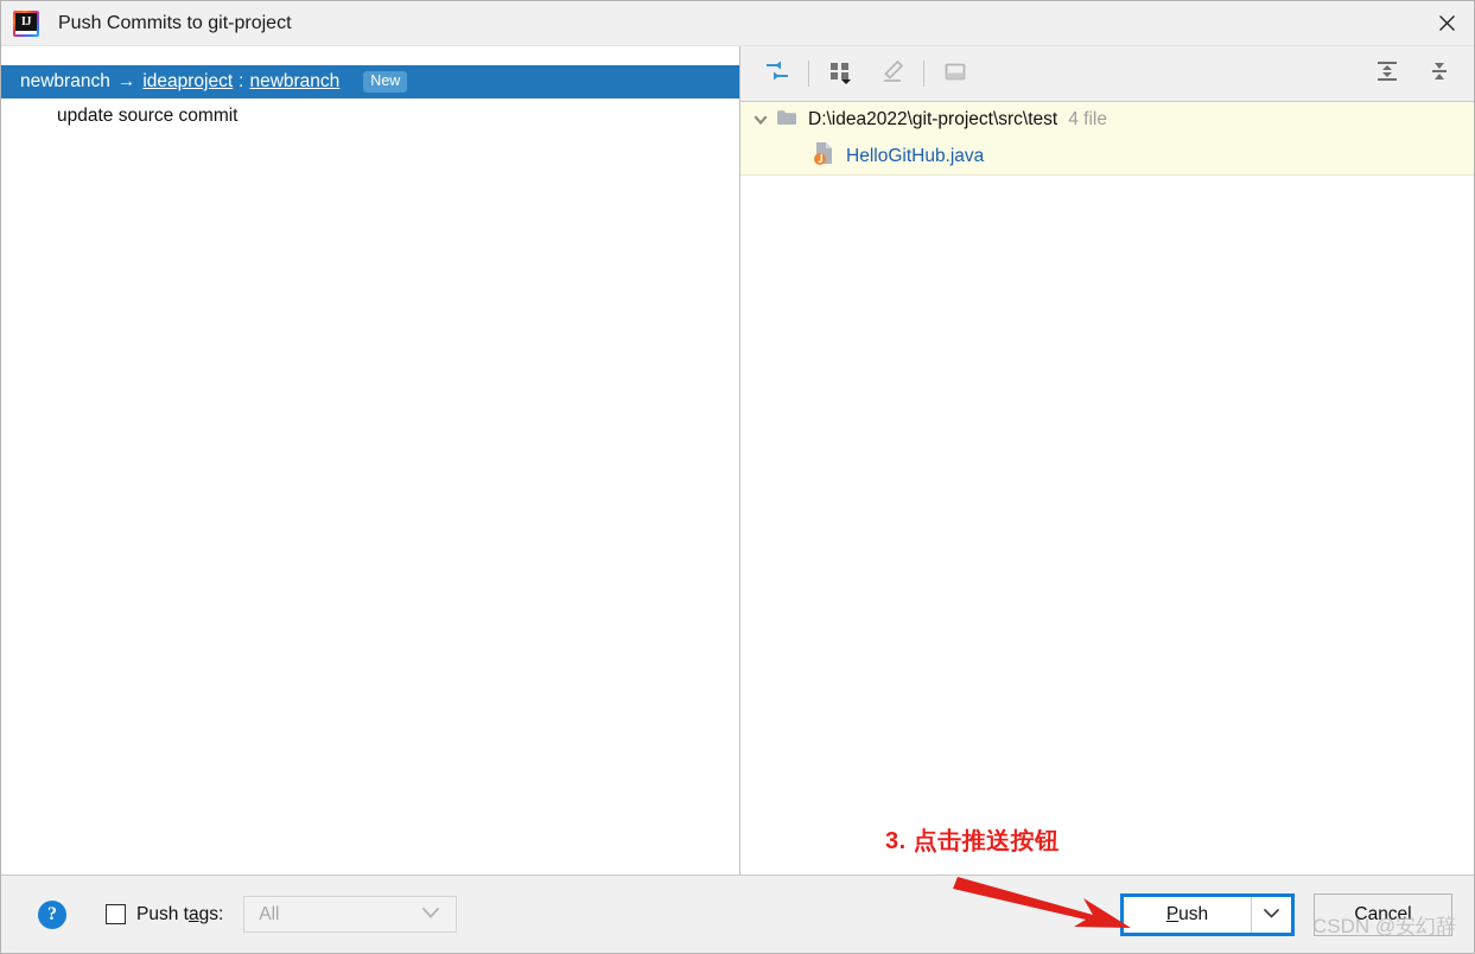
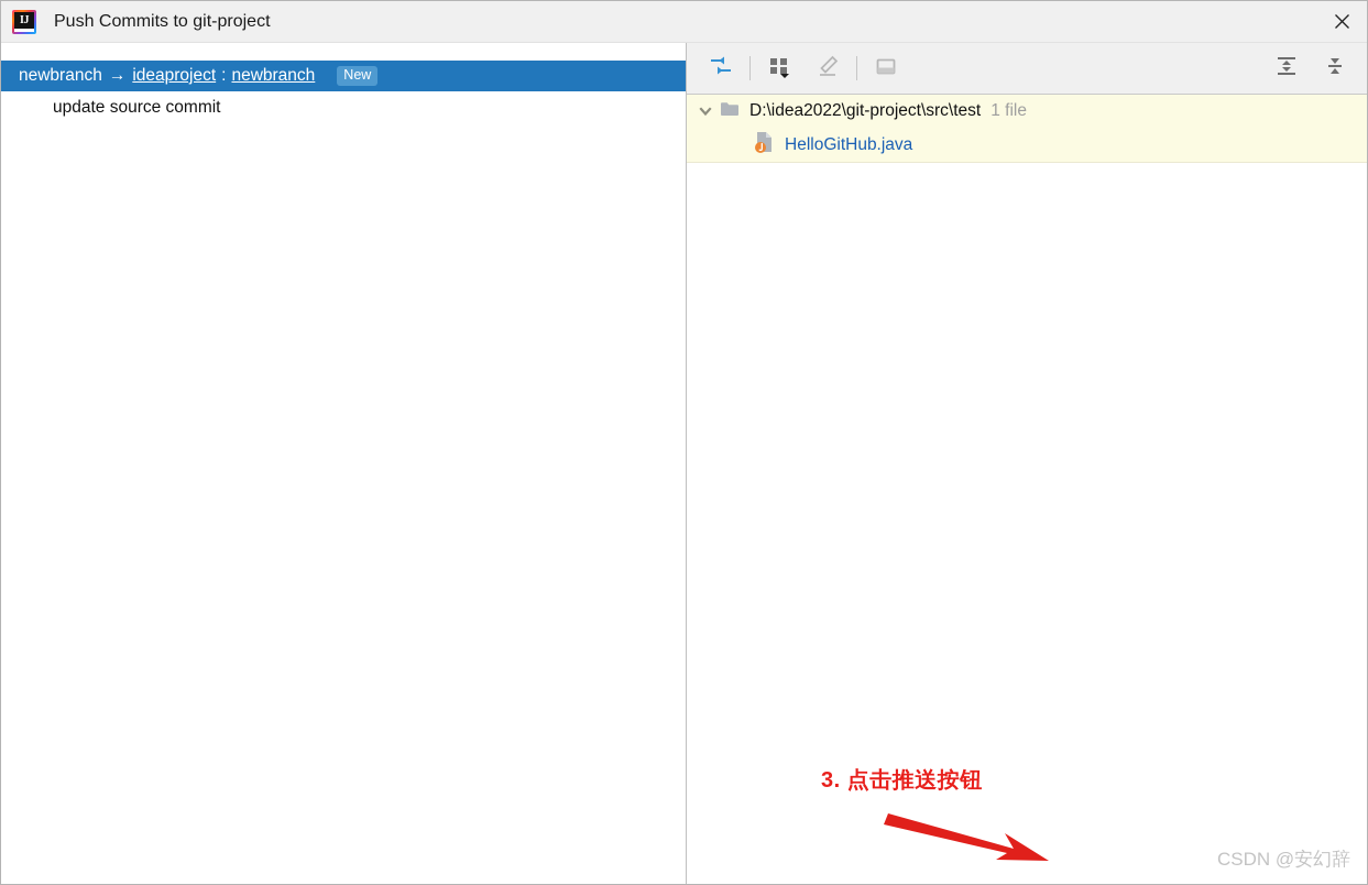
  Push Commits to git-project
  newbranch
  →
  ideaproject
  :
  newbranch
  New
  update source commit
  D:\idea2022\git-project\src\test
- 4 file
+ 1 file
  HelloGitHub.java
  3. 点击推送按钮
- ?
- Push tags:
- All
- P
- ush
- Cancel
  CSDN @安幻辞
